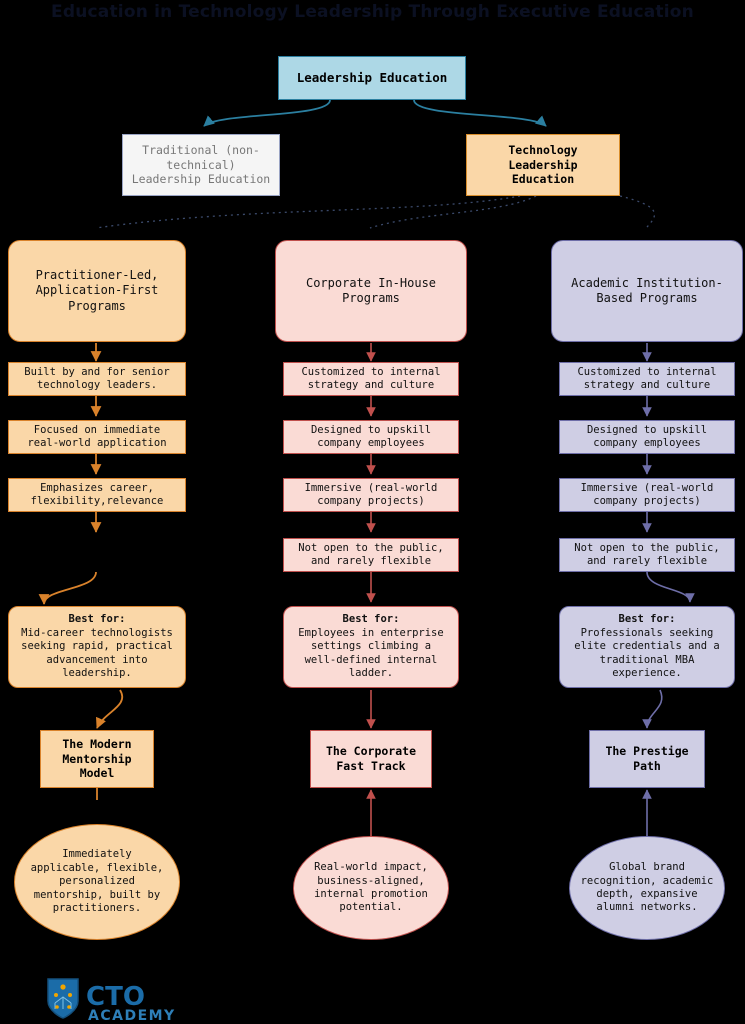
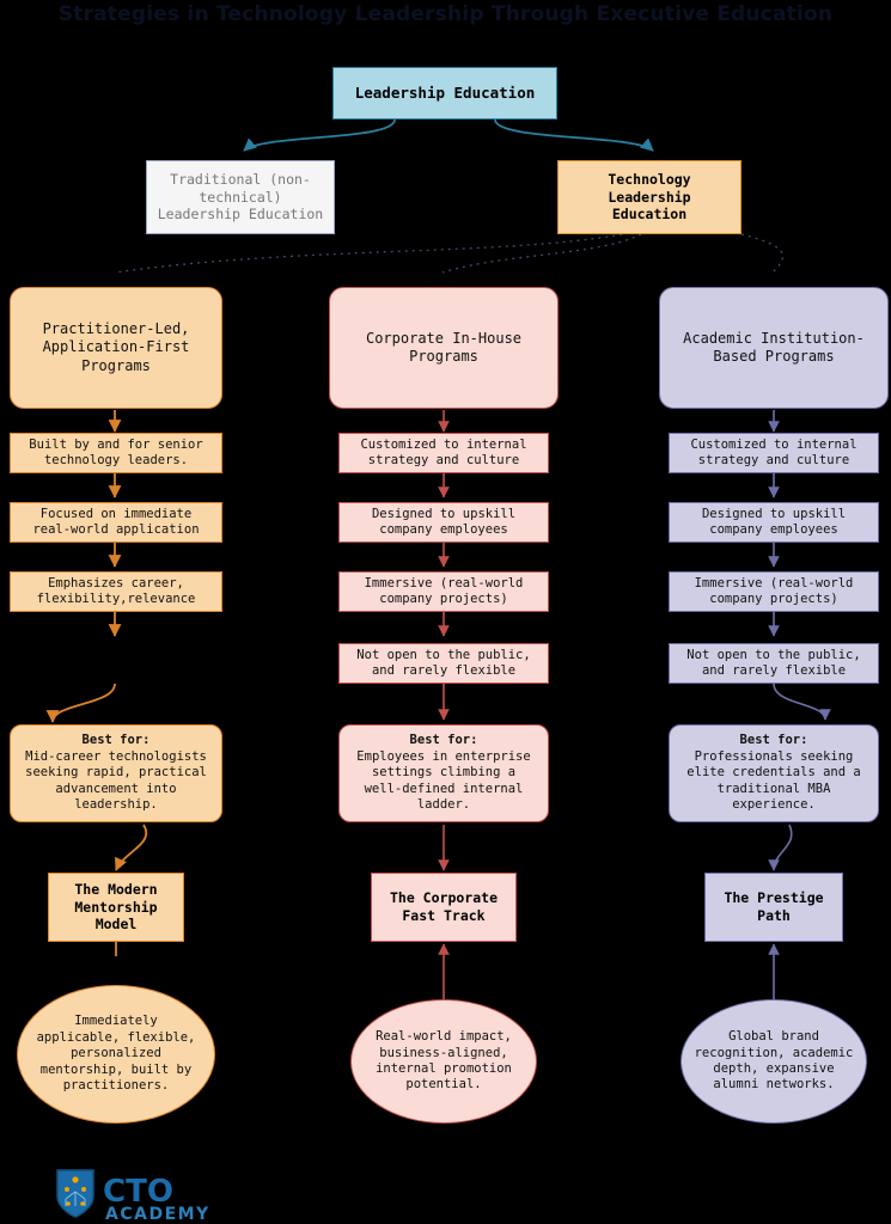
- Education in Technology Leadership Through Executive Education
+ Strategies in Technology Leadership Through Executive Education
  Leadership Education
  Traditional (non-technical)
  Leadership Education
  Technology
  Leadership
  Education
  Practitioner-Led,
  Application-First
  Programs
  Built by and for senior
  technology leaders.
  Focused on immediate
  real-world application
  Emphasizes career,
  flexibility,relevance
  Best for:
  Mid-career technologists
  seeking rapid, practical
  advancement into
  leadership.
  The Modern
  Mentorship
  Model
  Immediately
  applicable, flexible,
  personalized
  mentorship, built by
  practitioners.
  Corporate In-House
  Programs
  Customized to internal
  strategy and culture
  Designed to upskill
  company employees
  Immersive (real-world
  company projects)
  Not open to the public,
  and rarely flexible
  Best for:
  Employees in enterprise
  settings climbing a
  well-defined internal
  ladder.
  The Corporate
  Fast Track
  Real-world impact,
  business-aligned,
  internal promotion
  potential.
  Academic Institution-
  Based Programs
  Customized to internal
  strategy and culture
  Designed to upskill
  company employees
  Immersive (real-world
  company projects)
  Not open to the public,
  and rarely flexible
  Best for:
  Professionals seeking
  elite credentials and a
  traditional MBA
  experience.
  The Prestige
  Path
  Global brand
  recognition, academic
  depth, expansive
  alumni networks.
  CTO
  ACADEMY
